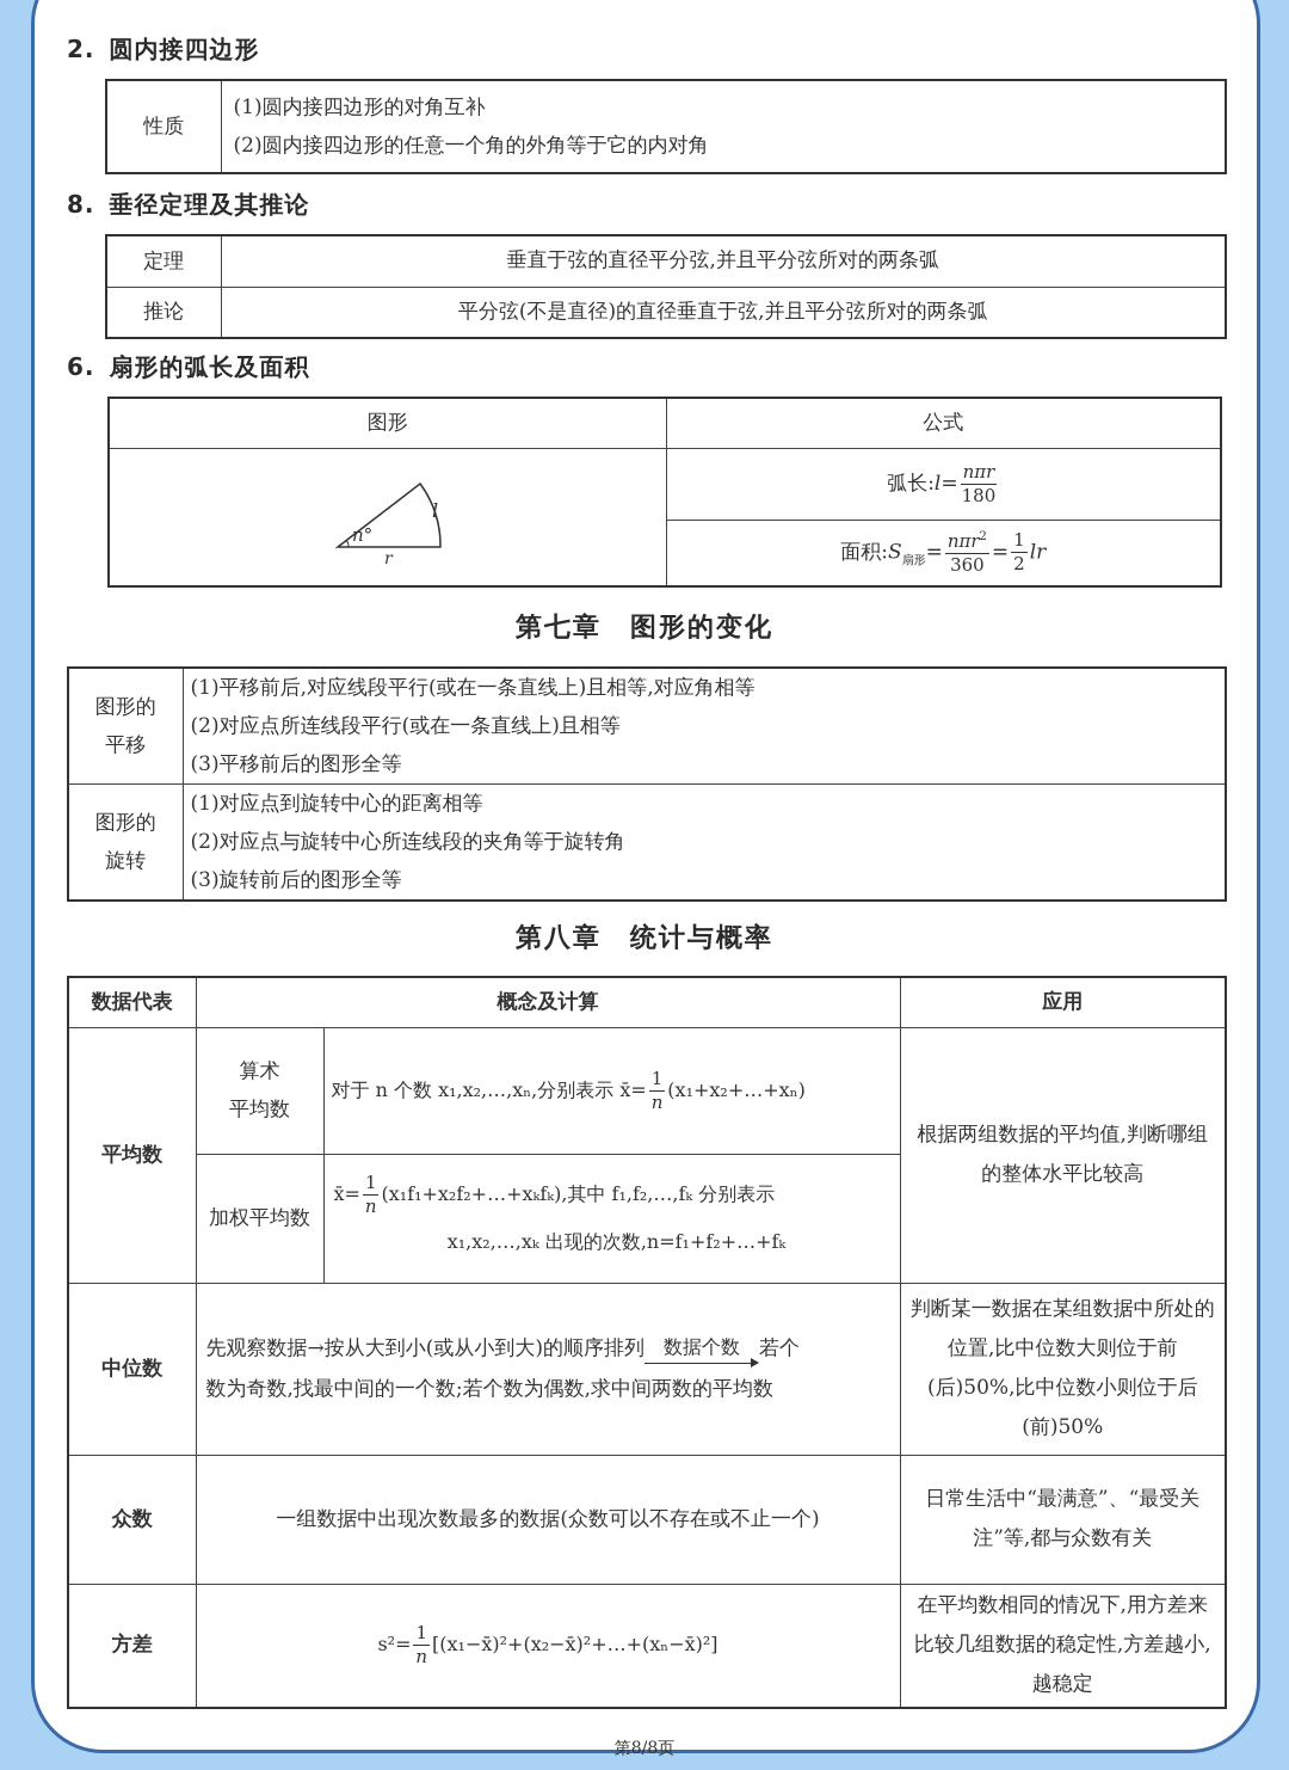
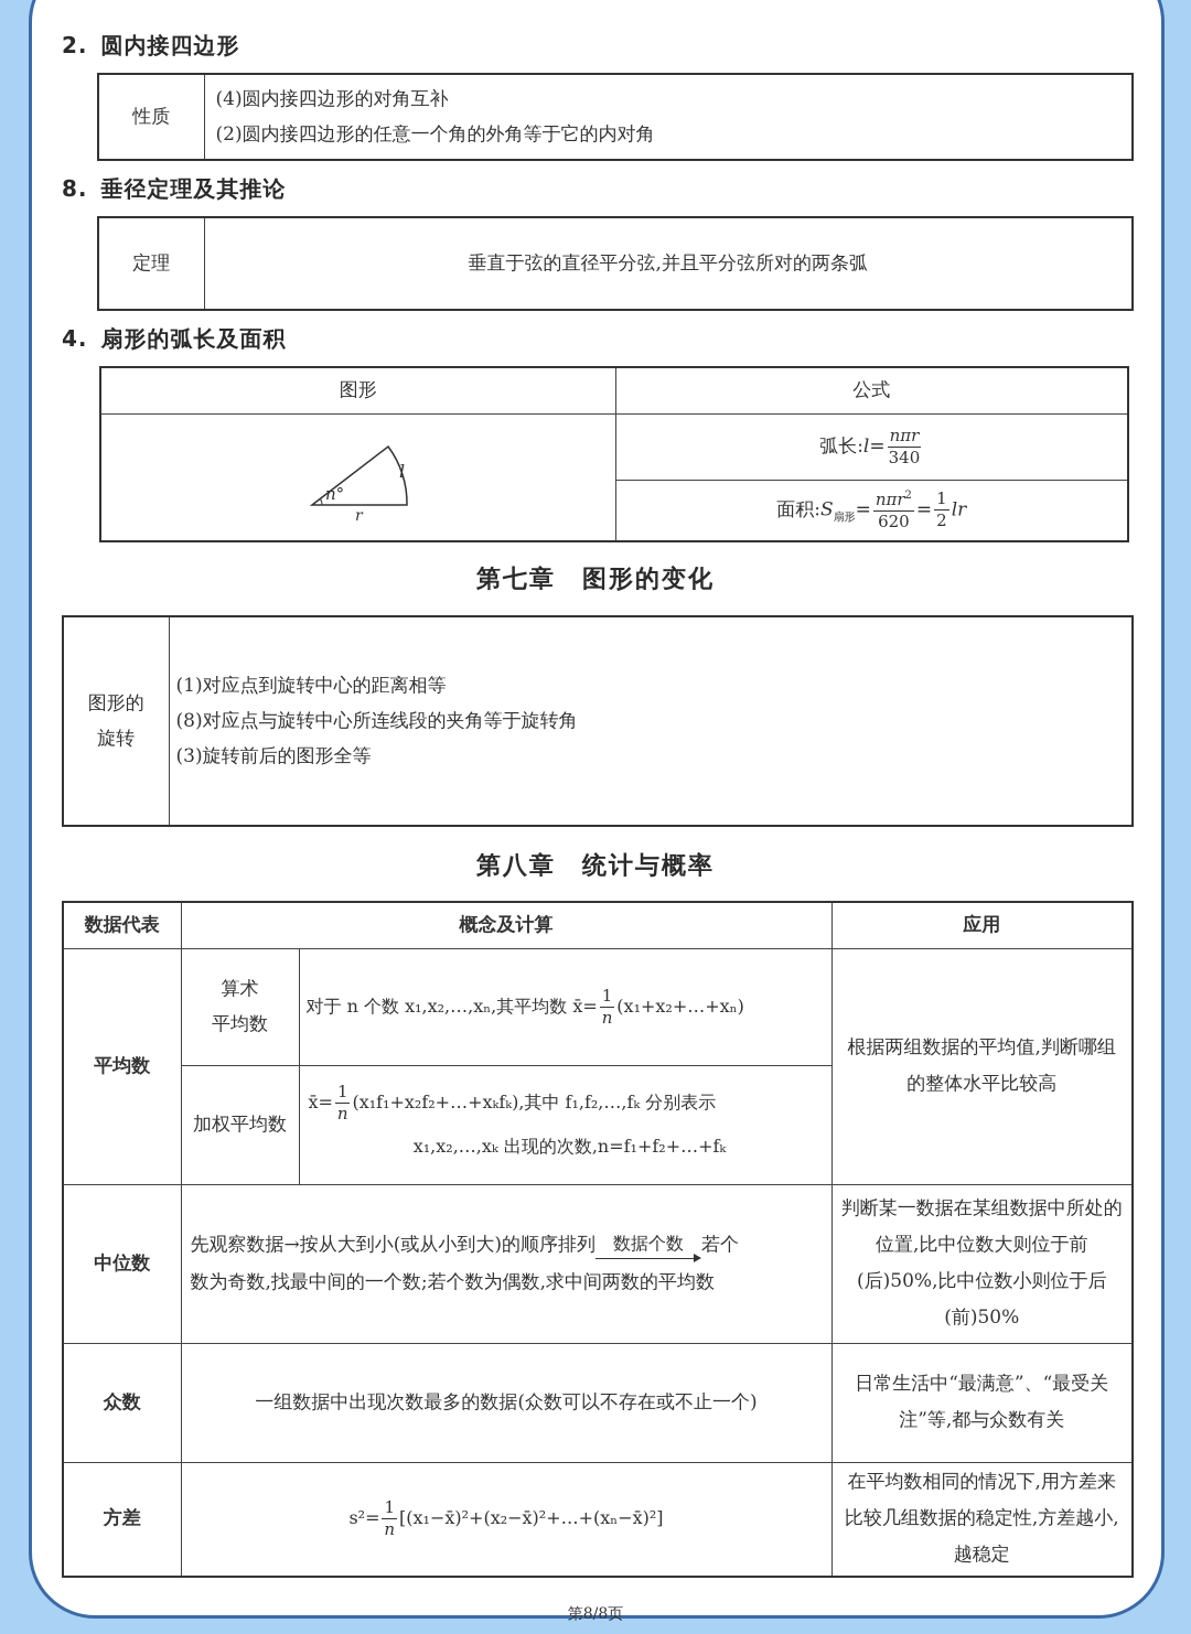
  2. 圆内接四边形
- 性质	(1)圆内接四边形的对角互补 (2)圆内接四边形的任意一个角的外角等于它的内对角
+ 性质	(4)圆内接四边形的对角互补 (2)圆内接四边形的任意一个角的外角等于它的内对角
  8. 垂径定理及其推论
  定理	垂直于弦的直径平分弦,并且平分弦所对的两条弧
- 推论	平分弦(不是直径)的直径垂直于弦,并且平分弦所对的两条弧
- 6. 扇形的弧长及面积
+ 4. 扇形的弧长及面积
  图形	公式
- n° r l	弧长:l=nπr180
+ n° r l	弧长:l=nπr340
- 面积:S扇形= nπr2360=12lr
+ 面积:S扇形= nπr2620=12lr
  第七章 图形的变化
- 图形的 平移	(1)平移前后,对应线段平行(或在一条直线上)且相等,对应角相等 (2)对应点所连线段平行(或在一条直线上)且相等 (3)平移前后的图形全等
- 图形的 旋转	(1)对应点到旋转中心的距离相等 (2)对应点与旋转中心所连线段的夹角等于旋转角 (3)旋转前后的图形全等
+ 图形的 旋转	(1)对应点到旋转中心的距离相等 (8)对应点与旋转中心所连线段的夹角等于旋转角 (3)旋转前后的图形全等
  第八章 统计与概率
  数据代表	概念及计算	应用
- 平均数	算术 平均数	对于 n 个数 x₁,x₂,…,xₙ,分别表示 x̄=1n(x₁+x₂+…+xₙ)	根据两组数据的平均值,判断哪组的整体水平比较高
+ 平均数	算术 平均数	对于 n 个数 x₁,x₂,…,xₙ,其平均数 x̄=1n(x₁+x₂+…+xₙ)	根据两组数据的平均值,判断哪组的整体水平比较高
  加权平均数	x̄=1n(x₁f₁+x₂f₂+…+xₖfₖ),其中 f₁,f₂,…,fₖ 分别表示 x₁,x₂,…,xₖ 出现的次数,n=f₁+f₂+…+fₖ
  中位数	先观察数据→按从大到小(或从小到大)的顺序排列 数据个数 若个 数为奇数,找最中间的一个数;若个数为偶数,求中间两数的平均数	判断某一数据在某组数据中所处的位置,比中位数大则位于前(后)50%,比中位数小则位于后(前)50%
  众数	一组数据中出现次数最多的数据(众数可以不存在或不止一个)	日常生活中“最满意”、“最受关注”等,都与众数有关
  方差	s²=1n[(x₁−x̄)²+(x₂−x̄)²+…+(xₙ−x̄)²]	在平均数相同的情况下,用方差来比较几组数据的稳定性,方差越小,越稳定
  第8/8页
